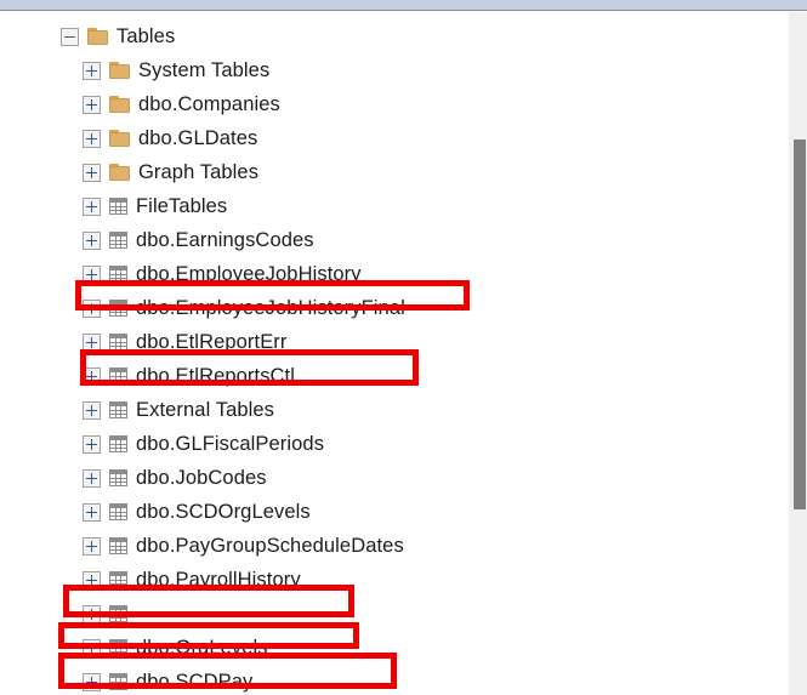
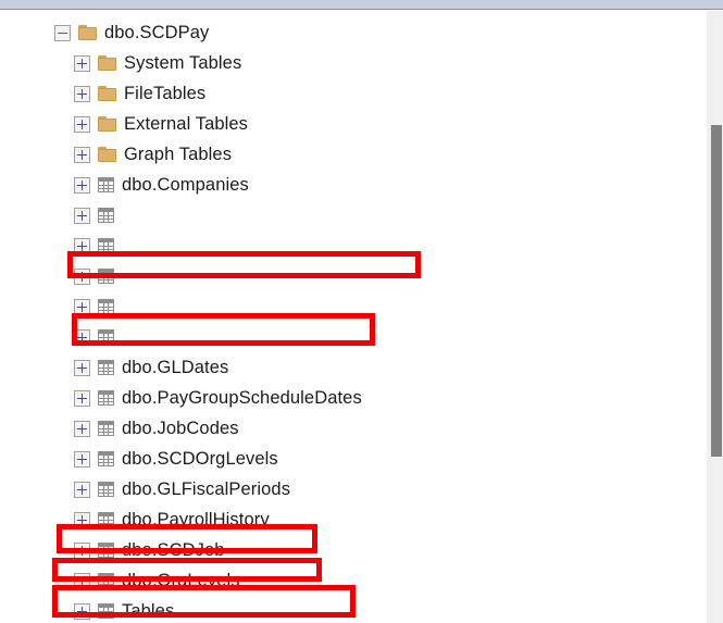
- Tables
+ dbo.SCDPay
  System Tables
- dbo.Companies
+ FileTables
- dbo.GLDates
+ External Tables
  Graph Tables
- FileTables
+ dbo.Companies
- dbo.EarningsCodes
- dbo.EmployeeJobHistory
- dbo.EmployeeJobHistoryFinal
- dbo.EtlReportErr
- dbo.EtlReportsCtl
- External Tables
+ dbo.GLDates
- dbo.GLFiscalPeriods
+ dbo.PayGroupScheduleDates
  dbo.JobCodes
  dbo.SCDOrgLevels
- dbo.PayGroupScheduleDates
+ dbo.GLFiscalPeriods
  dbo.PayrollHistory
+ dbo.SCDJob
  dbo.OrgLevels
- dbo.SCDPay
+ Tables
